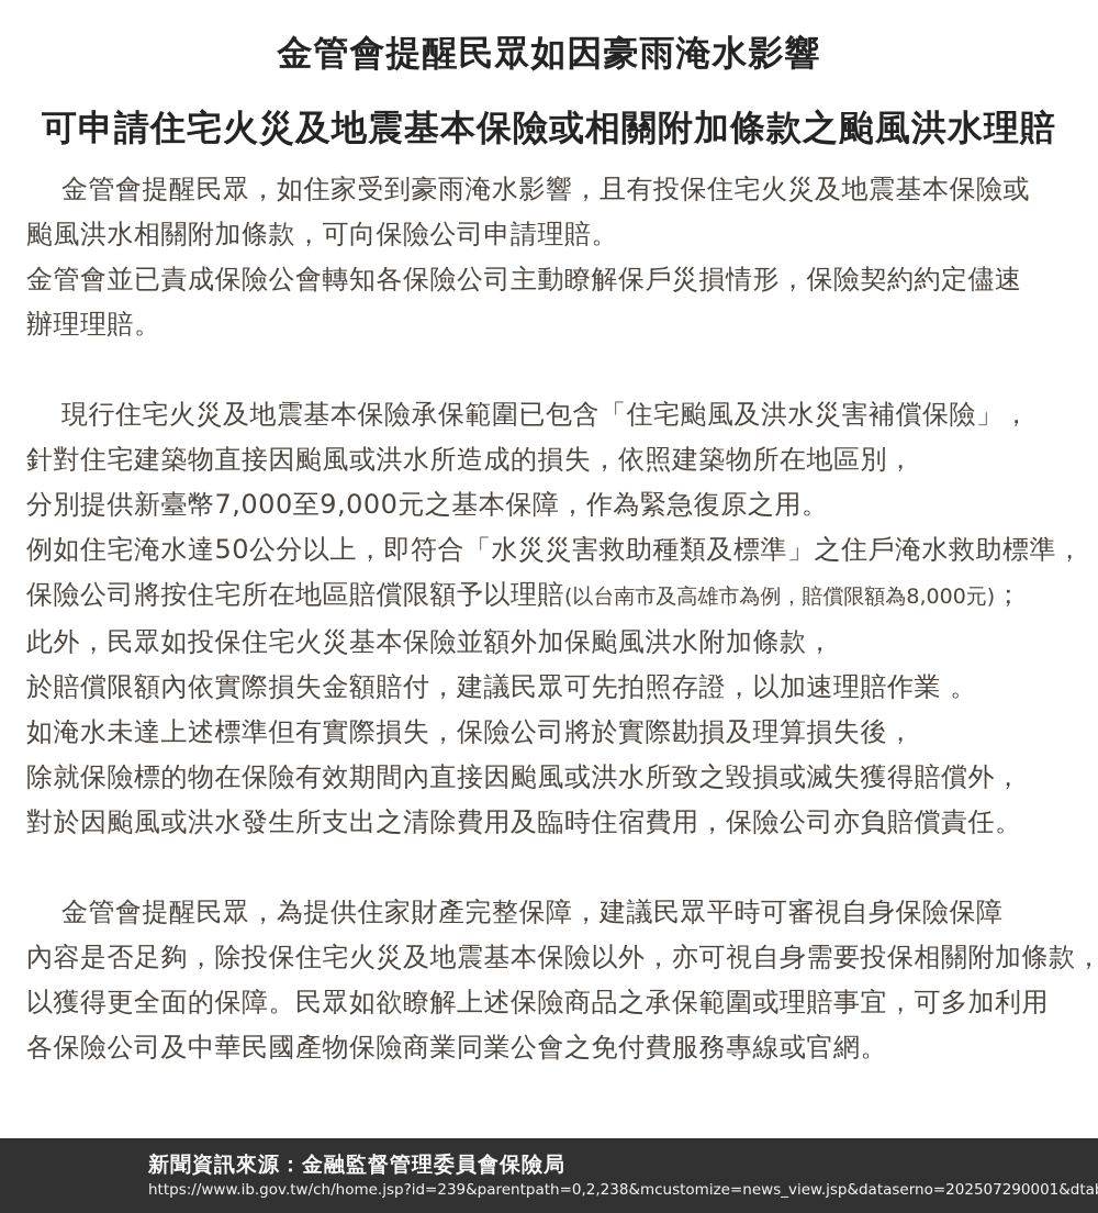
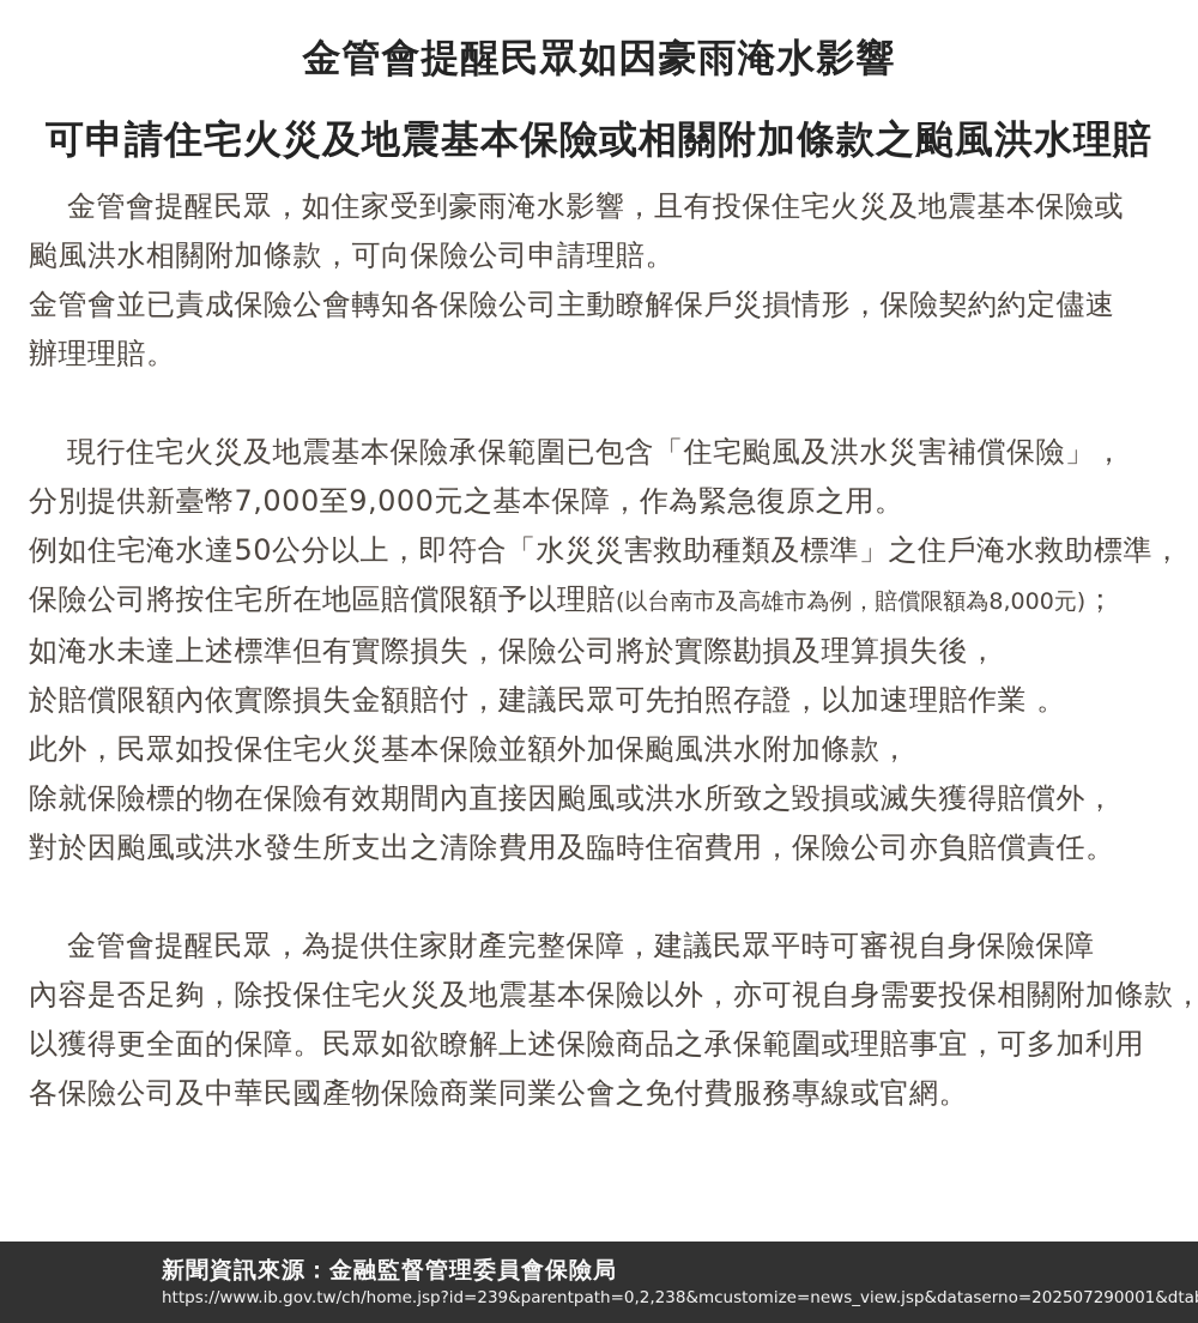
  金管會提醒民眾如因豪雨淹水影響
  可申請住宅火災及地震基本保險或相關附加條款之颱風洪水理賠
  金管會提醒民眾，如住家受到豪雨淹水影響，且有投保住宅火災及地震基本保險或
  颱風洪水相關附加條款，可向保險公司申請理賠。
  金管會並已責成保險公會轉知各保險公司主動瞭解保戶災損情形，保險契約約定儘速
  辦理理賠。
  現行住宅火災及地震基本保險承保範圍已包含「住宅颱風及洪水災害補償保險」，
- 針對住宅建築物直接因颱風或洪水所造成的損失，依照建築物所在地區別，
  分別提供新臺幣7,000至9,000元之基本保障，作為緊急復原之用。
  例如住宅淹水達50公分以上，即符合「水災災害救助種類及標準」之住戶淹水救助標準，
  保險公司將按住宅所在地區賠償限額予以理賠(以台南市及高雄市為例，賠償限額為8,000元)；
- 此外，民眾如投保住宅火災基本保險並額外加保颱風洪水附加條款，
+ 如淹水未達上述標準但有實際損失，保險公司將於實際勘損及理算損失後，
  於賠償限額內依實際損失金額賠付，建議民眾可先拍照存證，以加速理賠作業 。
- 如淹水未達上述標準但有實際損失，保險公司將於實際勘損及理算損失後，
+ 此外，民眾如投保住宅火災基本保險並額外加保颱風洪水附加條款，
  除就保險標的物在保險有效期間內直接因颱風或洪水所致之毀損或滅失獲得賠償外，
  對於因颱風或洪水發生所支出之清除費用及臨時住宿費用，保險公司亦負賠償責任。
  金管會提醒民眾，為提供住家財產完整保障，建議民眾平時可審視自身保險保障
  內容是否足夠，除投保住宅火災及地震基本保險以外，亦可視自身需要投保相關附加條款，
  以獲得更全面的保障。民眾如欲瞭解上述保險商品之承保範圍或理賠事宜，可多加利用
  各保險公司及中華民國產物保險商業同業公會之免付費服務專線或官網。
  新聞資訊來源：金融監督管理委員會保險局
  https://www.ib.gov.tw/ch/home.jsp?id=239&parentpath=0,2,238&mcustomize=news_view.jsp&dataserno=202507290001&dta
